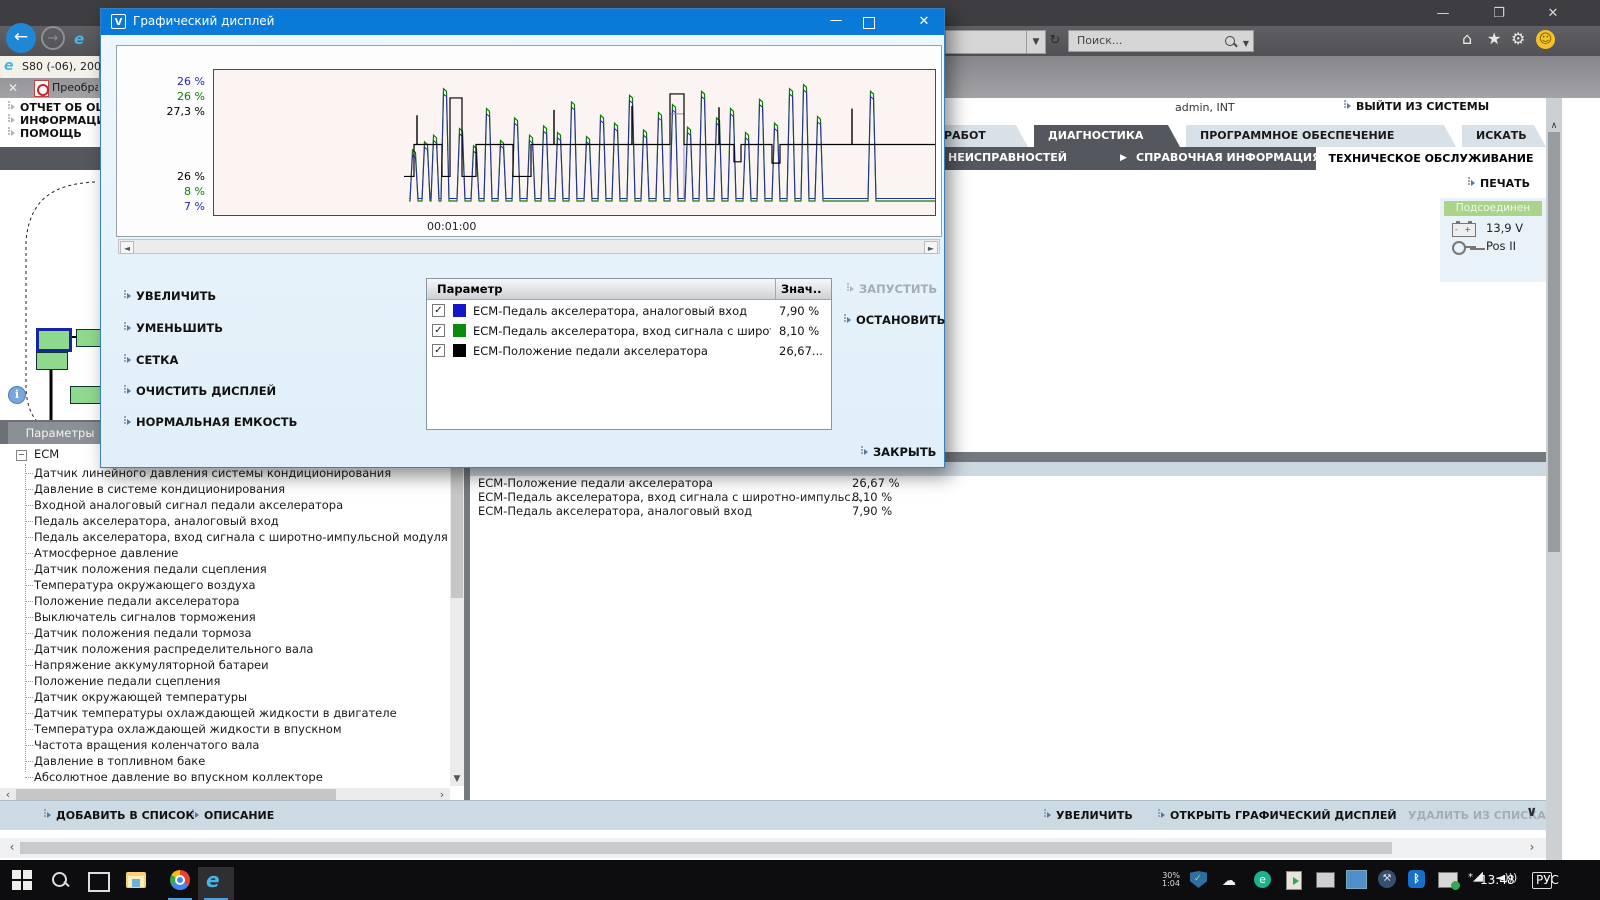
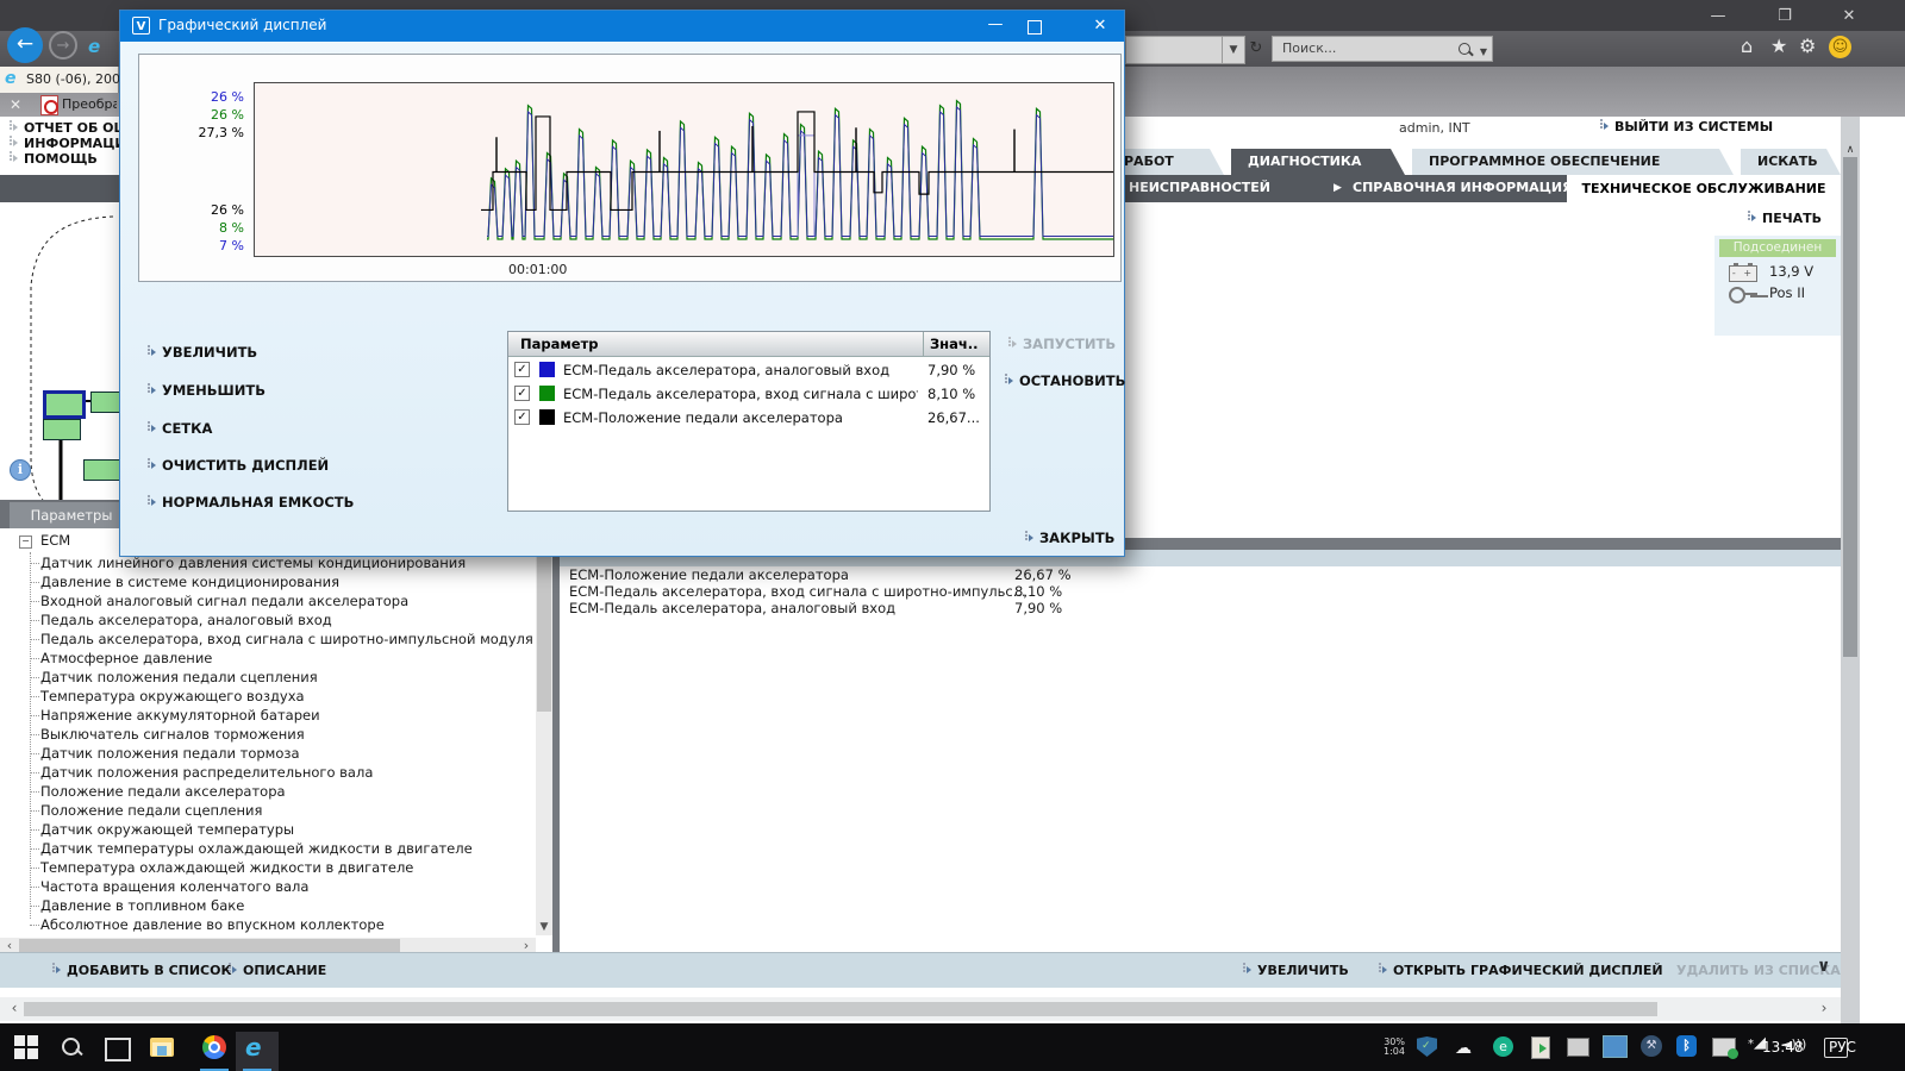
  —
  ❐
  ✕
  ←
  →
  e
  ▼
  ↻
  Поиск...
  ▼
  ⌂
  ★
  ⚙
  ☺
  e
  S80 (-06), 200
  ✕
  Преобра
  admin, INT
  ВЫЙТИ ИЗ СИСТЕМЫ
  ОТЧЕТ ОБ О
  ИНФОРМАЦ
  ПОМОЩЬ
  РАБОТ
  ДИАГНОСТИКА
  ПРОГРАММНОЕ ОБЕСПЕЧЕНИЕ
  ИСКАТЬ
  НЕИСПРАВНОСТЕЙ
  ▶
  СПРАВОЧНАЯ ИНФОРМАЦИ
  ТЕХНИЧЕСКОЕ ОБСЛУЖИВАНИЕ
  ПЕЧАТЬ
  Подсоединен
  - +
  13,9 V
  Pos II
  i
  Параметры
  −
  ECM
  Датчик линейного давления системы кондиционирования
  Давление в системе кондиционирования
  Входной аналоговый сигнал педали акселератора
  Педаль акселератора, аналоговый вход
  Педаль акселератора, вход сигнала с широтно-импульсной модуля
  Атмосферное давление
  Датчик положения педали сцепления
  Температура окружающего воздуха
- Положение педали акселератора
+ Напряжение аккумуляторной батареи
  Выключатель сигналов торможения
  Датчик положения педали тормоза
  Датчик положения распределительного вала
- Напряжение аккумуляторной батареи
+ Положение педали акселератора
  Положение педали сцепления
  Датчик окружающей температуры
  Датчик температуры охлаждающей жидкости в двигателе
- Температура охлаждающей жидкости в впускном
+ Температура охлаждающей жидкости в двигателе
  Частота вращения коленчатого вала
  Давление в топливном баке
  Абсолютное давление во впускном коллекторе
  ▼
  ‹
  ›
  ЕСМ-Положение педали акселератора
  26,67 %
  ЕСМ-Педаль акселератора, вход сигнала с широтно-импульс...
  8,10 %
  ЕСМ-Педаль акселератора, аналоговый вход
  7,90 %
  ДОБАВИТЬ В СПИСОК
  ОПИСАНИЕ
  УВЕЛИЧИТЬ
  ОТКРЫТЬ ГРАФИЧЕСКИЙ ДИСПЛЕЙ
  УДАЛИТЬ ИЗ СПИСКА
  ∨
  ‹
  ›
  ∧
  V
  Графический дисплей
  —
  ✕
  26 %
  26 %
  27,3 %
  26 %
  8 %
  7 %
  00:01:00
- ◄
- ►
  УВЕЛИЧИТЬ
  УМЕНЬШИТЬ
  СЕТКА
  ОЧИСТИТЬ ДИСПЛЕЙ
  НОРМАЛЬНАЯ ЕМКОСТЬ
  Параметр
  Знач..
  ✓
  ЕСМ-Педаль акселератора, аналоговый вход
  7,90 %
  ✓
  ЕСМ-Педаль акселератора, вход сигнала с широ
  8,10 %
  ✓
  ЕСМ-Положение педали акселератора
  26,67...
  ЗАПУСТИТЬ
  ОСТАНОВИТЬ
  ЗАКРЫТЬ
  e
  30%
  1:04
  ✓
  ☁
  e
  ⚒
  ᛒ
  *◢
  ◄)))
  РУС
  13:48
